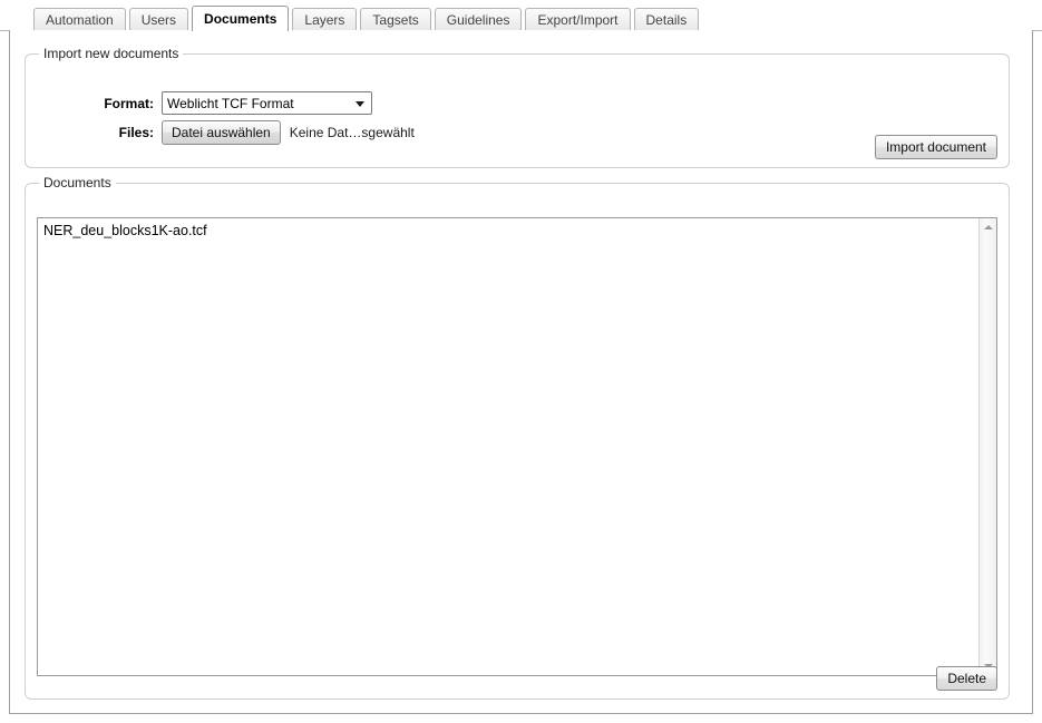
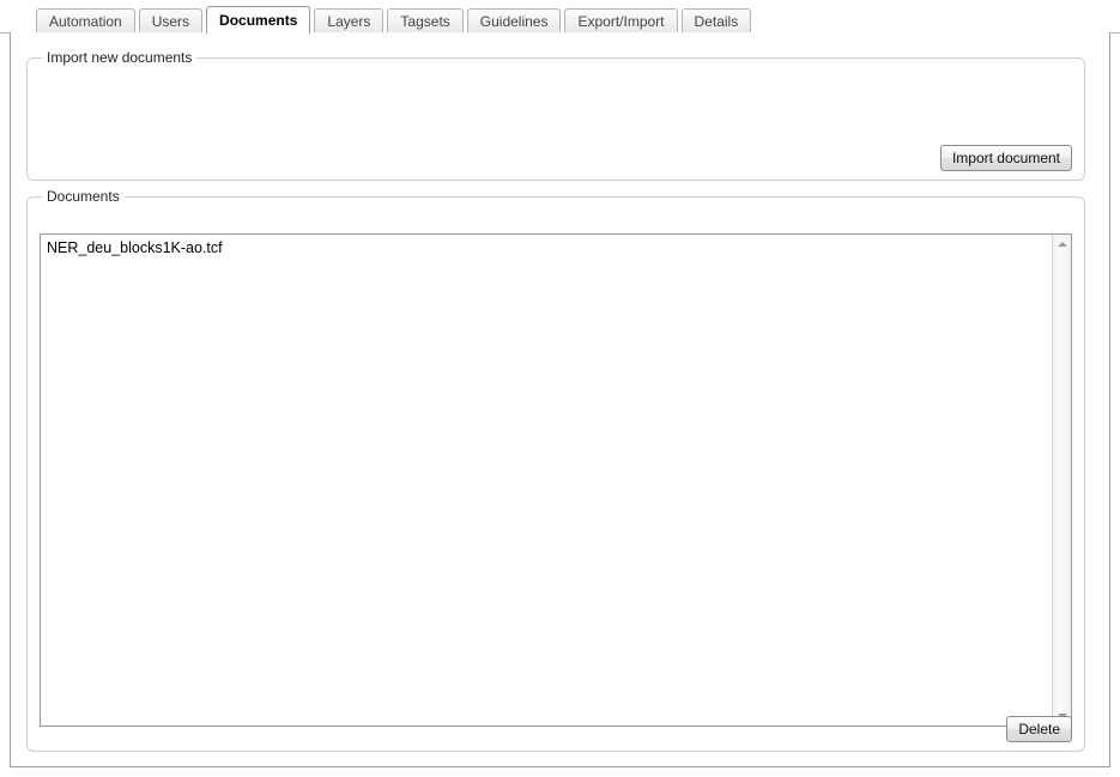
  Automation
  Users
  Documents
  Layers
  Tagsets
  Guidelines
  Export/Import
  Details
  Import new documents
- Format:
- Weblicht TCF Format
- Files:
- Datei auswählen
- Keine Dat…sgewählt
  Import document
  Documents
  NER_deu_blocks1K-ao.tcf
  Delete
